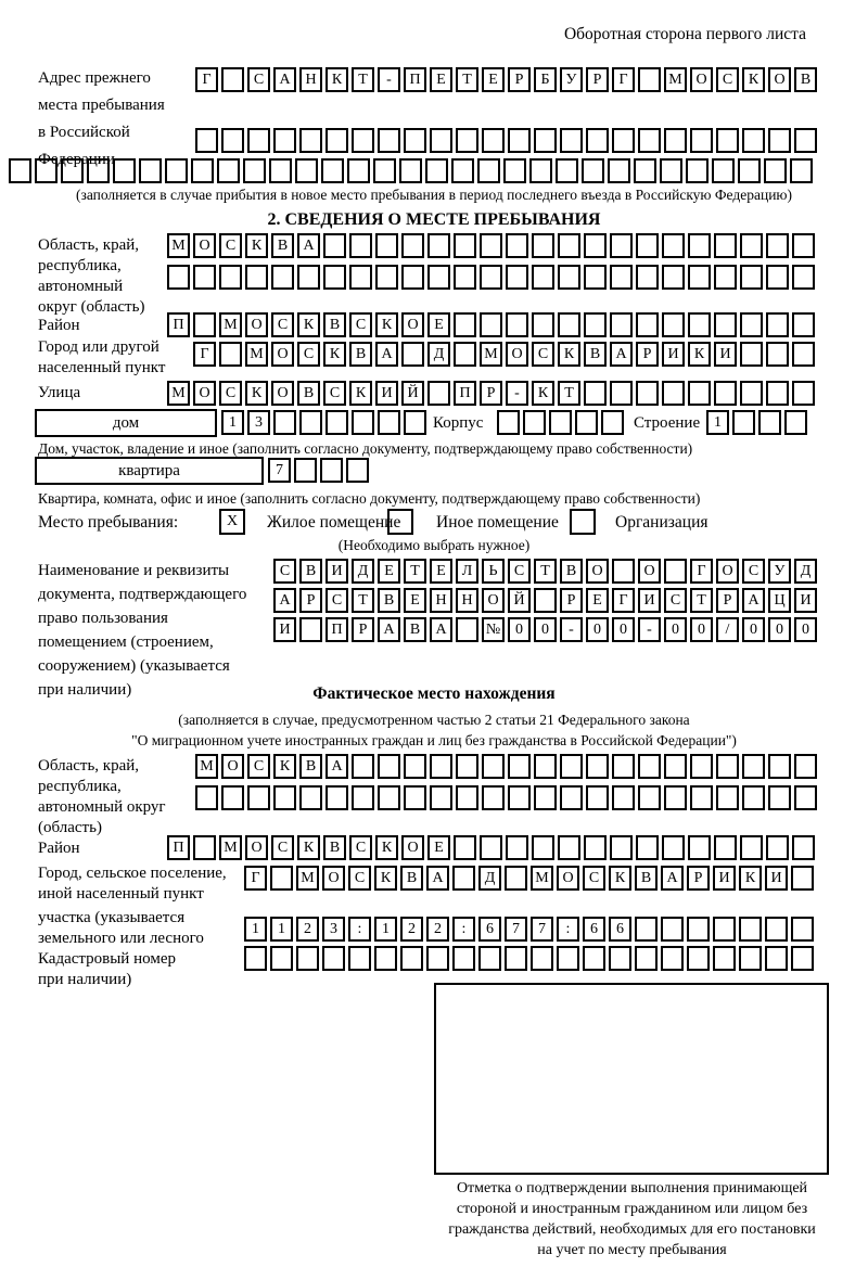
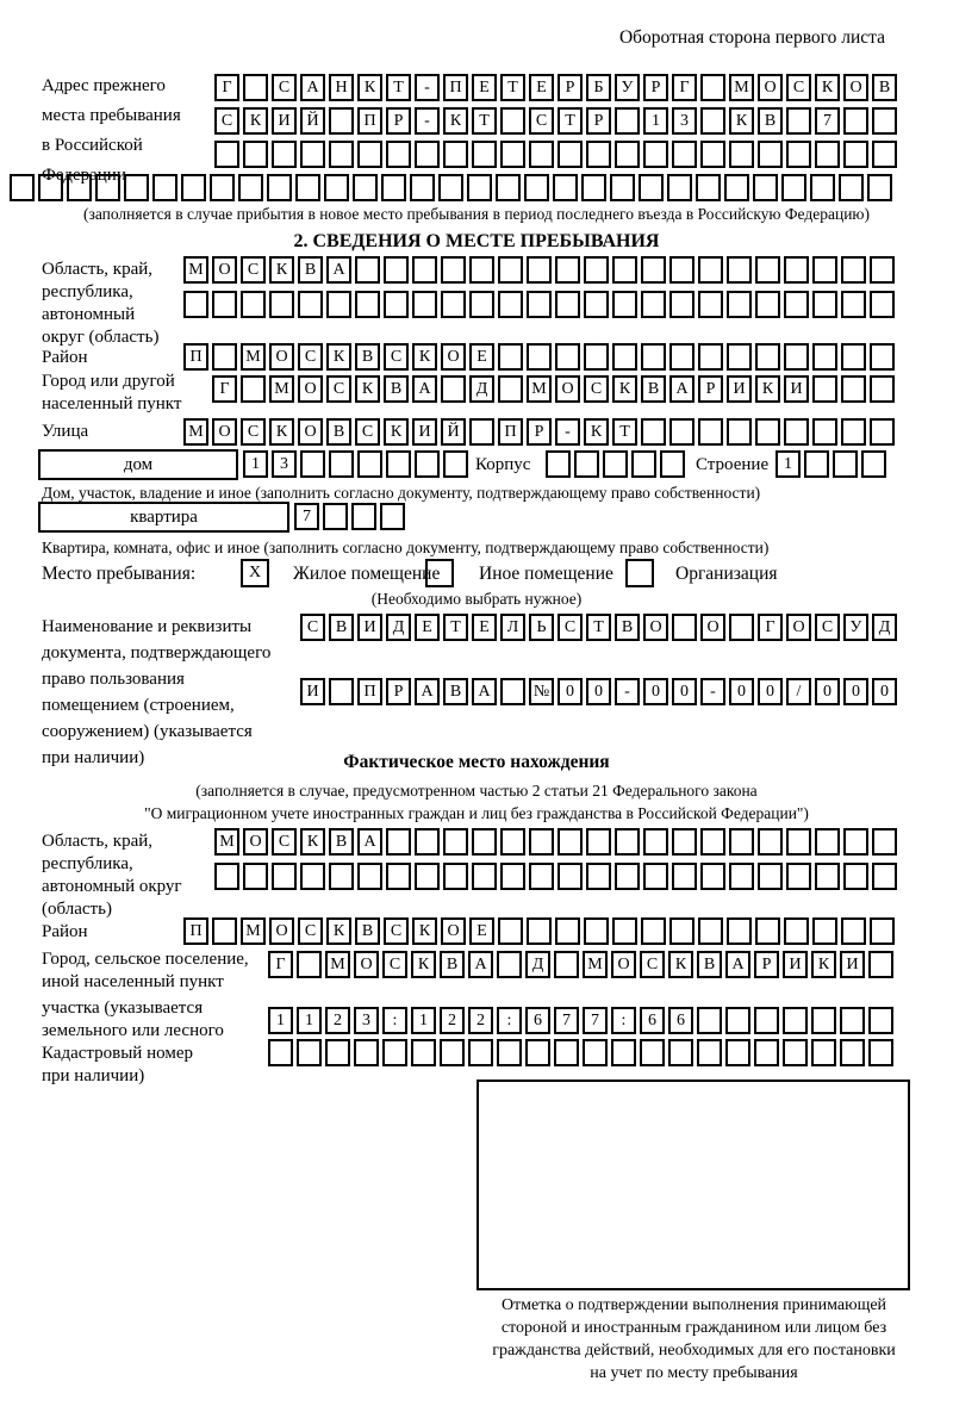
  Оборотная сторона первого листа
  Адрес прежнего
  места пребывания
  в Российской
  Федерации
  Г С А Н К Т - П Е Т Е Р Б У Р Г М О С К О В
+ С К И Й П Р - К Т С Т Р 1 3 К В 7
  (заполняется в случае прибытия в новое место пребывания в период последнего въезда в Российскую Федерацию)
  2. СВЕДЕНИЯ О МЕСТЕ ПРЕБЫВАНИЯ
  Область, край,
  республика,
  автономный
  округ (область)
  М О С К В А
  Район
  П М О С К В С К О Е
  Город или другой
  населенный пункт
  Г М О С К В А Д М О С К В А Р И К И
  Улица
  М О С К О В С К И Й П Р - К Т
  дом
  1 3
  Корпус
  Строение
  1
  Дом, участок, владение и иное (заполнить согласно документу, подтверждающему право собственности)
  квартира
  7
  Квартира, комната, офис и иное (заполнить согласно документу, подтверждающему право собственности)
  Место пребывания:
  X
  Жилое помещение
  Иное помещение
  Организация
  (Необходимо выбрать нужное)
  Наименование и реквизиты
  документа, подтверждающего
  право пользования
  помещением (строением,
  сооружением) (указывается
  при наличии)
  С В И Д Е Т Е Л Ь С Т В О О Г О С У Д
- А Р С Т В Е Н Н О Й Р Е Г И С Т Р А Ц И
  И П Р А В А № 0 0 - 0 0 - 0 0 / 0 0 0
  Фактическое место нахождения
  (заполняется в случае, предусмотренном частью 2 статьи 21 Федерального закона
  "О миграционном учете иностранных граждан и лиц без гражданства в Российской Федерации")
  Область, край,
  республика,
  автономный округ
  (область)
  М О С К В А
  Район
  П М О С К В С К О Е
  Город, сельское поселение,
  иной населенный пункт
  Г М О С К В А Д М О С К В А Р И К И
  участка (указывается
  земельного или лесного
  Кадастровый номер
  при наличии)
  1 1 2 3 : 1 2 2 : 6 7 7 : 6 6
  Отметка о подтверждении выполнения принимающей
  стороной и иностранным гражданином или лицом без
  гражданства действий, необходимых для его постановки
  на учет по месту пребывания
